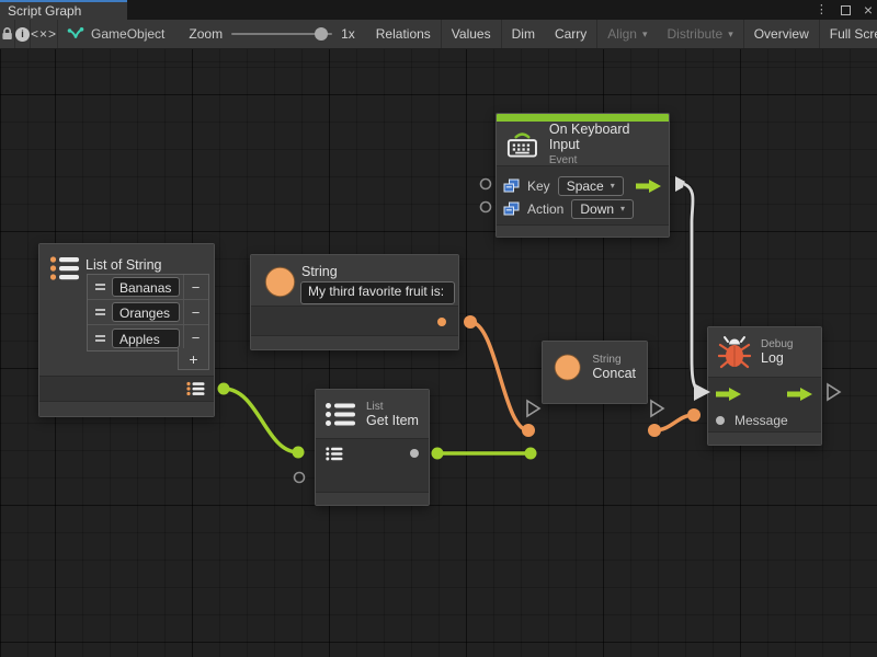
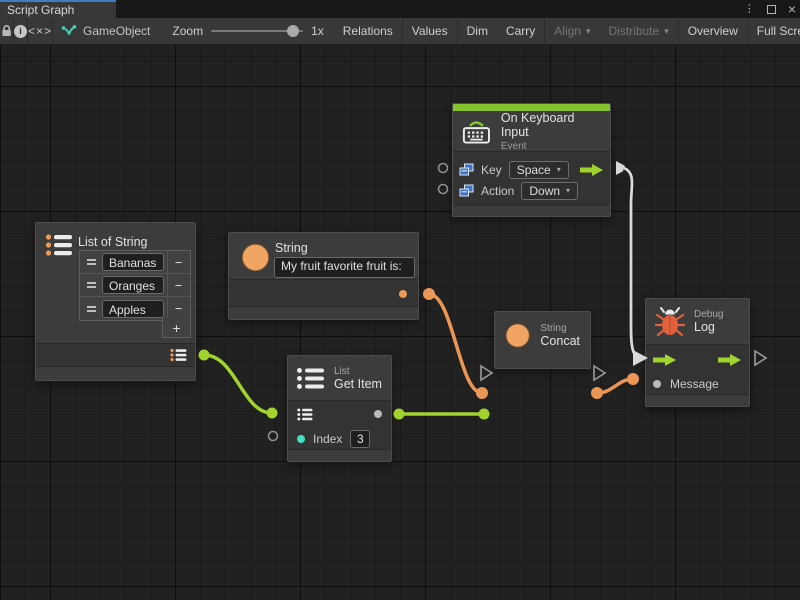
  Script Graph
  ⋮
  ×
  i
  <×>
  GameObject
  Zoom
  1x
  Relations
  Values
  Dim
  Carry
  Align
  ▾
  Distribute
  ▾
  Overview
  Full Scr
  On Keyboard Input
  Event
  Key
  Space
  ▾
  Action
  Down
  ▾
  List of String
  Bananas
  −
  Oranges
  −
  Apples
  −
  +
  String
- My third favorite fruit is:
+ My fruit favorite fruit is:
  List
  Get Item
+ Index
+ 3
  String
  Concat
  Debug
  Log
  Message
